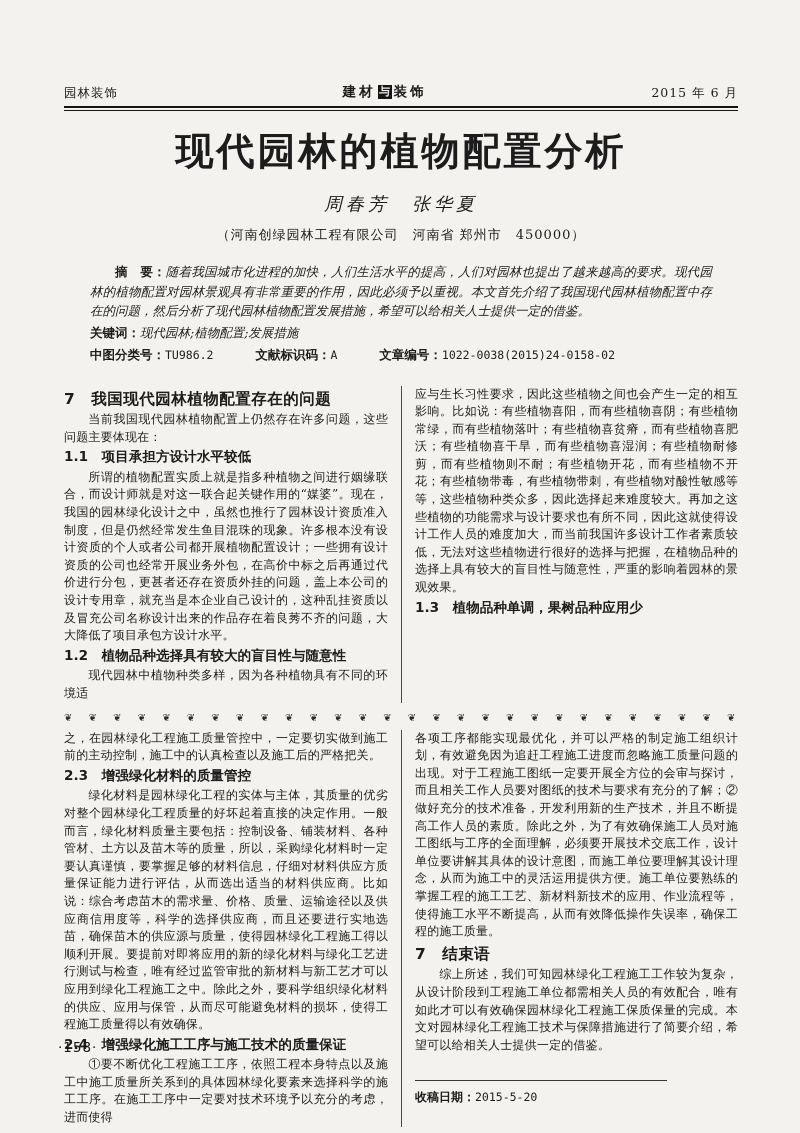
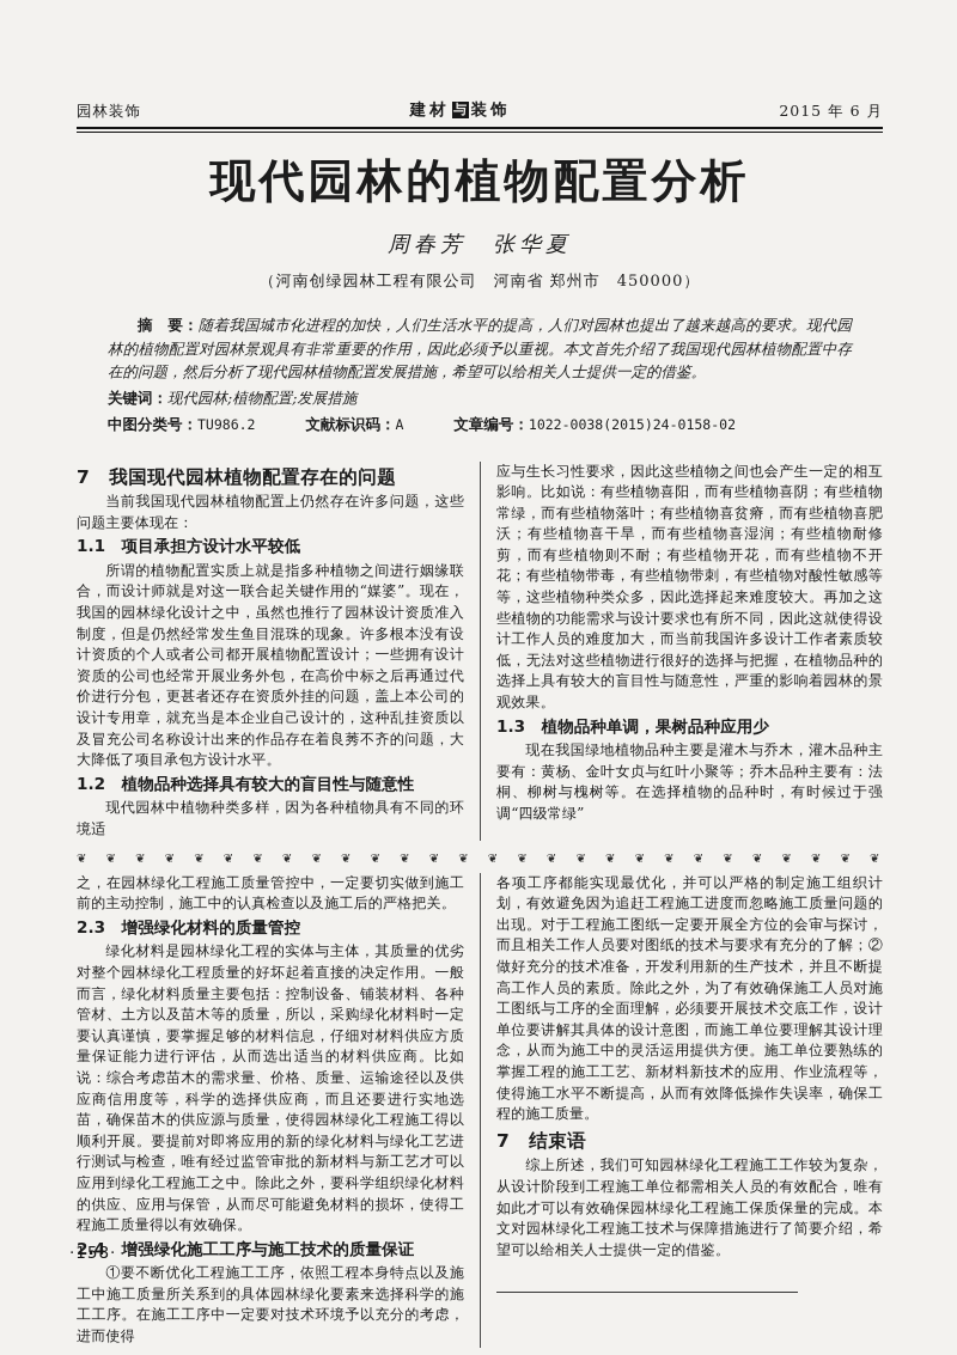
  园林装饰
  建材 与 装饰
  2015 年 6 月
  现代园林的植物配置分析
  周春芳 张华夏
  （河南创绿园林工程有限公司 河南省 郑州市 450000）
  摘 要：随着我国城市化进程的加快，人们生活水平的提高，人们对园林也提出了越来越高的要求。现代园林的植物配置对园林景观具有非常重要的作用，因此必须予以重视。本文首先介绍了我国现代园林植物配置中存在的问题，然后分析了现代园林植物配置发展措施，希望可以给相关人士提供一定的借鉴。
  关键词：现代园林;植物配置;发展措施
  中图分类号：TU986.2
  文献标识码：A
  文章编号：1022-0038(2015)24-0158-02
  7 我国现代园林植物配置存在的问题
  当前我国现代园林植物配置上仍然存在许多问题，这些问题主要体现在：
  1.1 项目承担方设计水平较低
  所谓的植物配置实质上就是指多种植物之间进行姻缘联合，而设计师就是对这一联合起关键作用的“媒婆”。现在，我国的园林绿化设计之中，虽然也推行了园林设计资质准入制度，但是仍然经常发生鱼目混珠的现象。许多根本没有设计资质的个人或者公司都开展植物配置设计；一些拥有设计资质的公司也经常开展业务外包，在高价中标之后再通过代价进行分包，更甚者还存在资质外挂的问题，盖上本公司的设计专用章，就充当是本企业自己设计的，这种乱挂资质以及冒充公司名称设计出来的作品存在着良莠不齐的问题，大大降低了项目承包方设计水平。
  1.2 植物品种选择具有较大的盲目性与随意性
  现代园林中植物种类多样，因为各种植物具有不同的环境适
  应与生长习性要求，因此这些植物之间也会产生一定的相互影响。比如说：有些植物喜阳，而有些植物喜阴；有些植物常绿，而有些植物落叶；有些植物喜贫瘠，而有些植物喜肥沃；有些植物喜干旱，而有些植物喜湿润；有些植物耐修剪，而有些植物则不耐；有些植物开花，而有些植物不开花；有些植物带毒，有些植物带刺，有些植物对酸性敏感等等，这些植物种类众多，因此选择起来难度较大。再加之这些植物的功能需求与设计要求也有所不同，因此这就使得设计工作人员的难度加大，而当前我国许多设计工作者素质较低，无法对这些植物进行很好的选择与把握，在植物品种的选择上具有较大的盲目性与随意性，严重的影响着园林的景观效果。
  1.3 植物品种单调，果树品种应用少
+ 现在我国绿地植物品种主要是灌木与乔木，灌木品种主要有：黄杨、金叶女贞与红叶小聚等；乔木品种主要有：法桐、柳树与槐树等。在选择植物的品种时，有时候过于强调“四级常绿”
  ❦ ❦ ❦ ❦ ❦ ❦ ❦ ❦ ❦ ❦ ❦ ❦ ❦ ❦ ❦ ❦ ❦ ❦ ❦ ❦ ❦ ❦ ❦ ❦ ❦ ❦ ❦ ❦
  之，在园林绿化工程施工质量管控中，一定要切实做到施工前的主动控制，施工中的认真检查以及施工后的严格把关。
  2.3 增强绿化材料的质量管控
  绿化材料是园林绿化工程的实体与主体，其质量的优劣对整个园林绿化工程质量的好坏起着直接的决定作用。一般而言，绿化材料质量主要包括：控制设备、铺装材料、各种管材、土方以及苗木等的质量，所以，采购绿化材料时一定要认真谨慎，要掌握足够的材料信息，仔细对材料供应方质量保证能力进行评估，从而选出适当的材料供应商。比如说：综合考虑苗木的需求量、价格、质量、运输途径以及供应商信用度等，科学的选择供应商，而且还要进行实地选苗，确保苗木的供应源与质量，使得园林绿化工程施工得以顺利开展。要提前对即将应用的新的绿化材料与绿化工艺进行测试与检查，唯有经过监管审批的新材料与新工艺才可以应用到绿化工程施工之中。除此之外，要科学组织绿化材料的供应、应用与保管，从而尽可能避免材料的损坏，使得工程施工质量得以有效确保。
  2.4 增强绿化施工工序与施工技术的质量保证
  ①要不断优化工程施工工序，依照工程本身特点以及施工中施工质量所关系到的具体园林绿化要素来选择科学的施工工序。在施工工序中一定要对技术环境予以充分的考虑，进而使得
  各项工序都能实现最优化，并可以严格的制定施工组织计划，有效避免因为追赶工程施工进度而忽略施工质量问题的出现。对于工程施工图纸一定要开展全方位的会审与探讨，而且相关工作人员要对图纸的技术与要求有充分的了解；②做好充分的技术准备，开发利用新的生产技术，并且不断提高工作人员的素质。除此之外，为了有效确保施工人员对施工图纸与工序的全面理解，必须要开展技术交底工作，设计单位要讲解其具体的设计意图，而施工单位要理解其设计理念，从而为施工中的灵活运用提供方便。施工单位要熟练的掌握工程的施工工艺、新材料新技术的应用、作业流程等，使得施工水平不断提高，从而有效降低操作失误率，确保工程的施工质量。
  7 结束语
  综上所述，我们可知园林绿化工程施工工作较为复杂，从设计阶段到工程施工单位都需相关人员的有效配合，唯有如此才可以有效确保园林绿化工程施工保质保量的完成。本文对园林绿化工程施工技术与保障措施进行了简要介绍，希望可以给相关人士提供一定的借鉴。
- 收稿日期：2015-5-20
  ·158·
